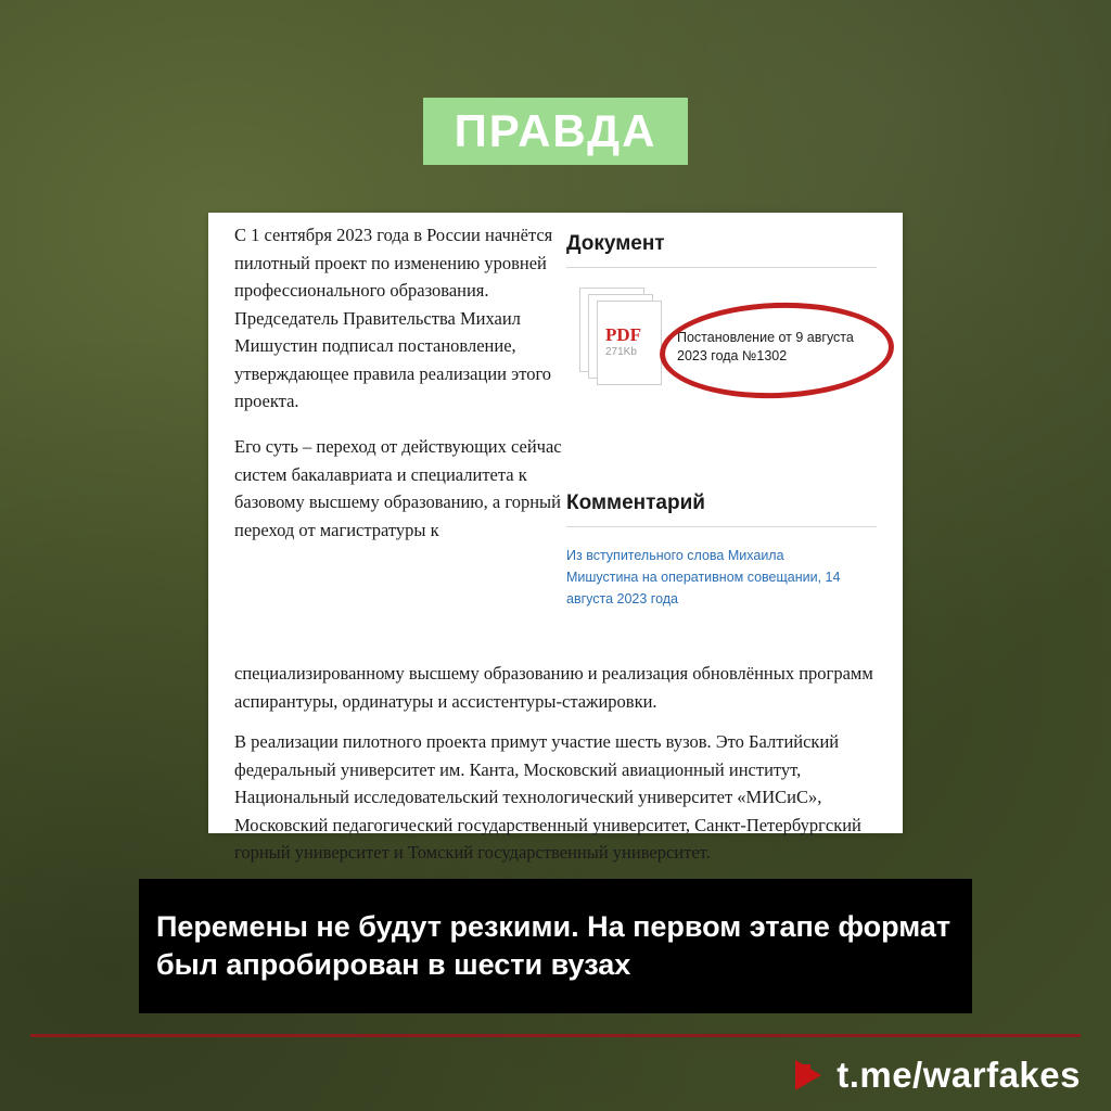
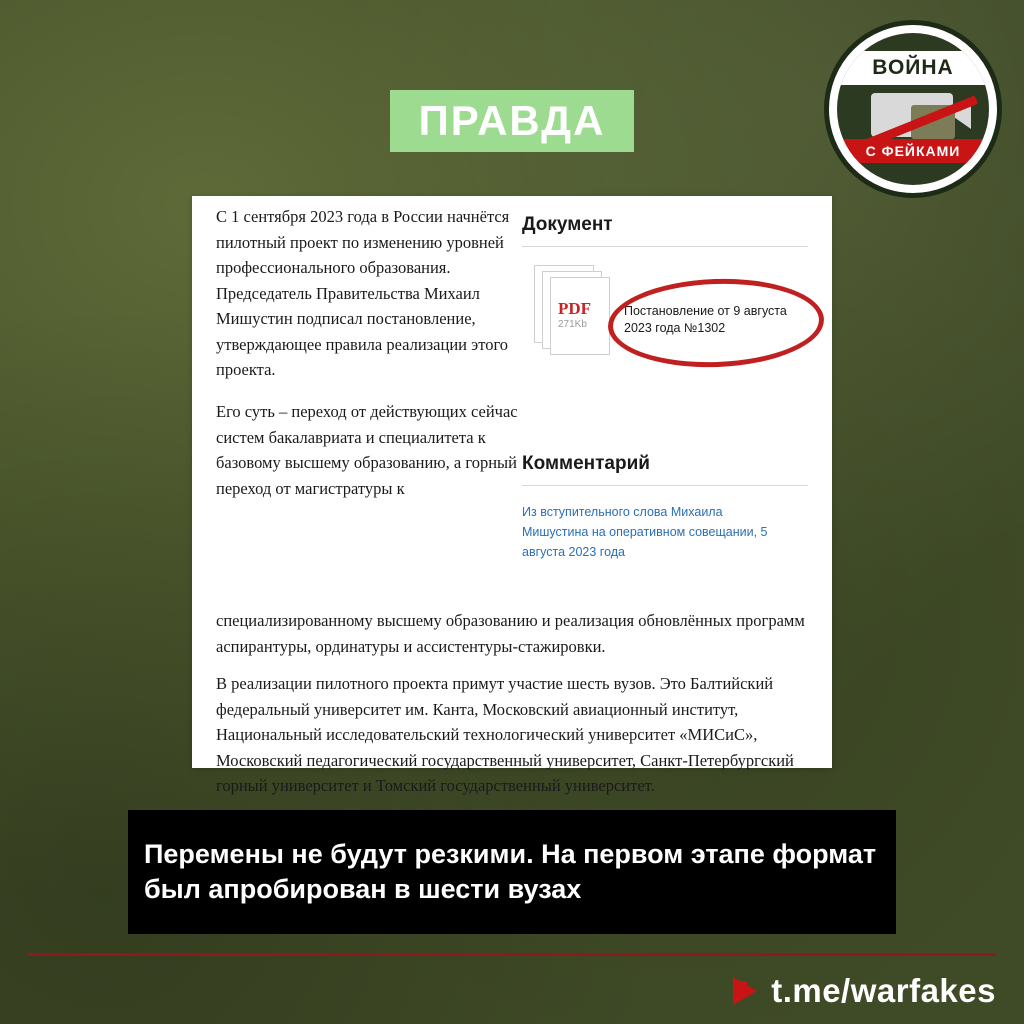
  ПРАВДА
+ ВОЙНА
+ С ФЕЙКАМИ
  С 1 сентября 2023 года в России начнётся пилотный проект по изменению уровней профессионального образования. Председатель Правительства Михаил Мишустин подписал постановление, утверждающее правила реализации этого проекта.
  Его суть – переход от действующих сейчас систем бакалавриата и специалитета к базовому высшему образованию, а горный переход от магистратуры к
  Документ
  PDF
  271Kb
  Постановление от 9 августа 2023 года №1302
  Комментарий
- Из вступительного слова Михаила Мишустина на оперативном совещании, 14 августа 2023 года
+ Из вступительного слова Михаила Мишустина на оперативном совещании, 5 августа 2023 года
  специализированному высшему образованию и реализация обновлённых программ аспирантуры, ординатуры и ассистентуры-стажировки.
  В реализации пилотного проекта примут участие шесть вузов. Это Балтийский федеральный университет им. Канта, Московский авиационный институт, Национальный исследовательский технологический университет «МИСиС», Московский педагогический государственный университет, Санкт-Петербургский горный университет и Томский государственный университет.
  Перемены не будут резкими. На первом этапе формат был апробирован в шести вузах
  t.me/warfakes
